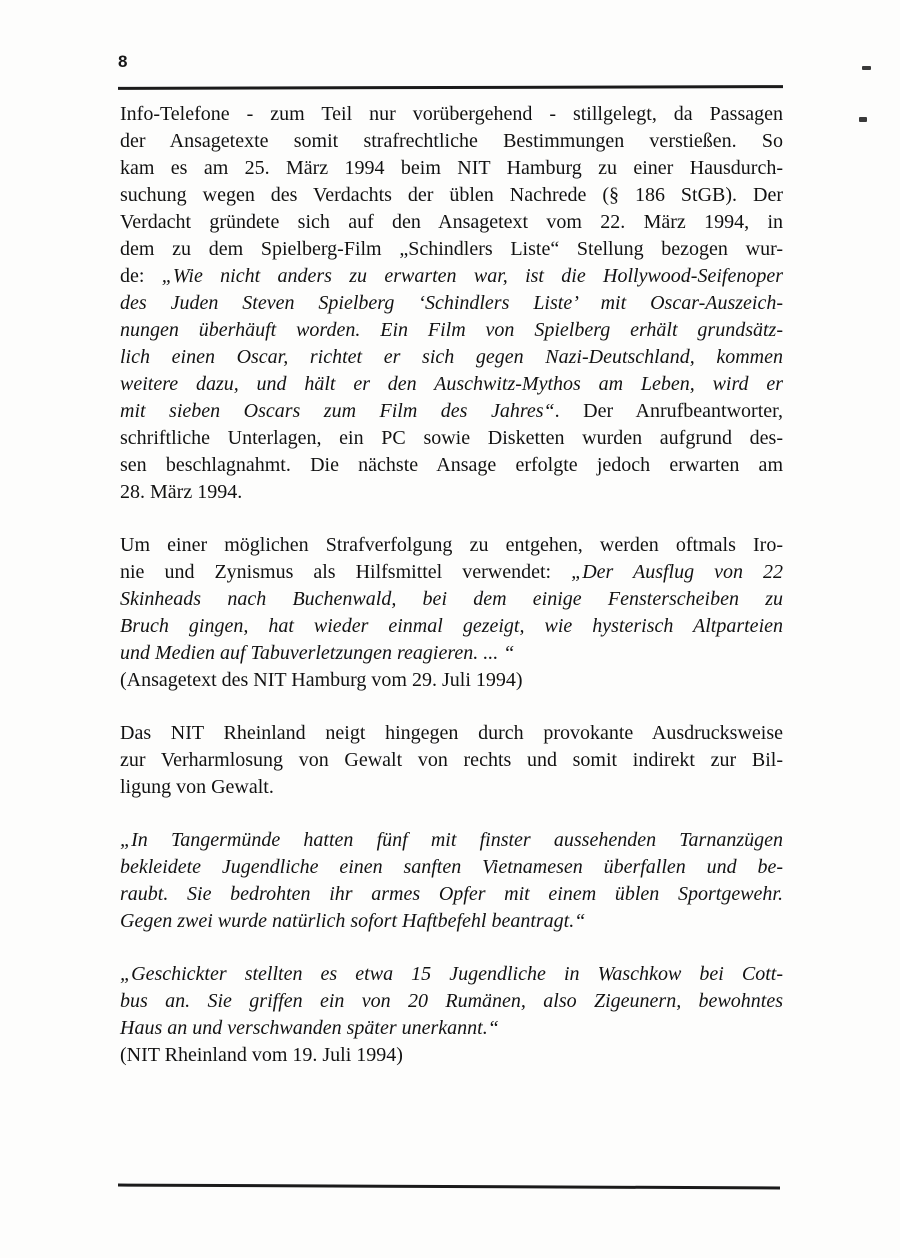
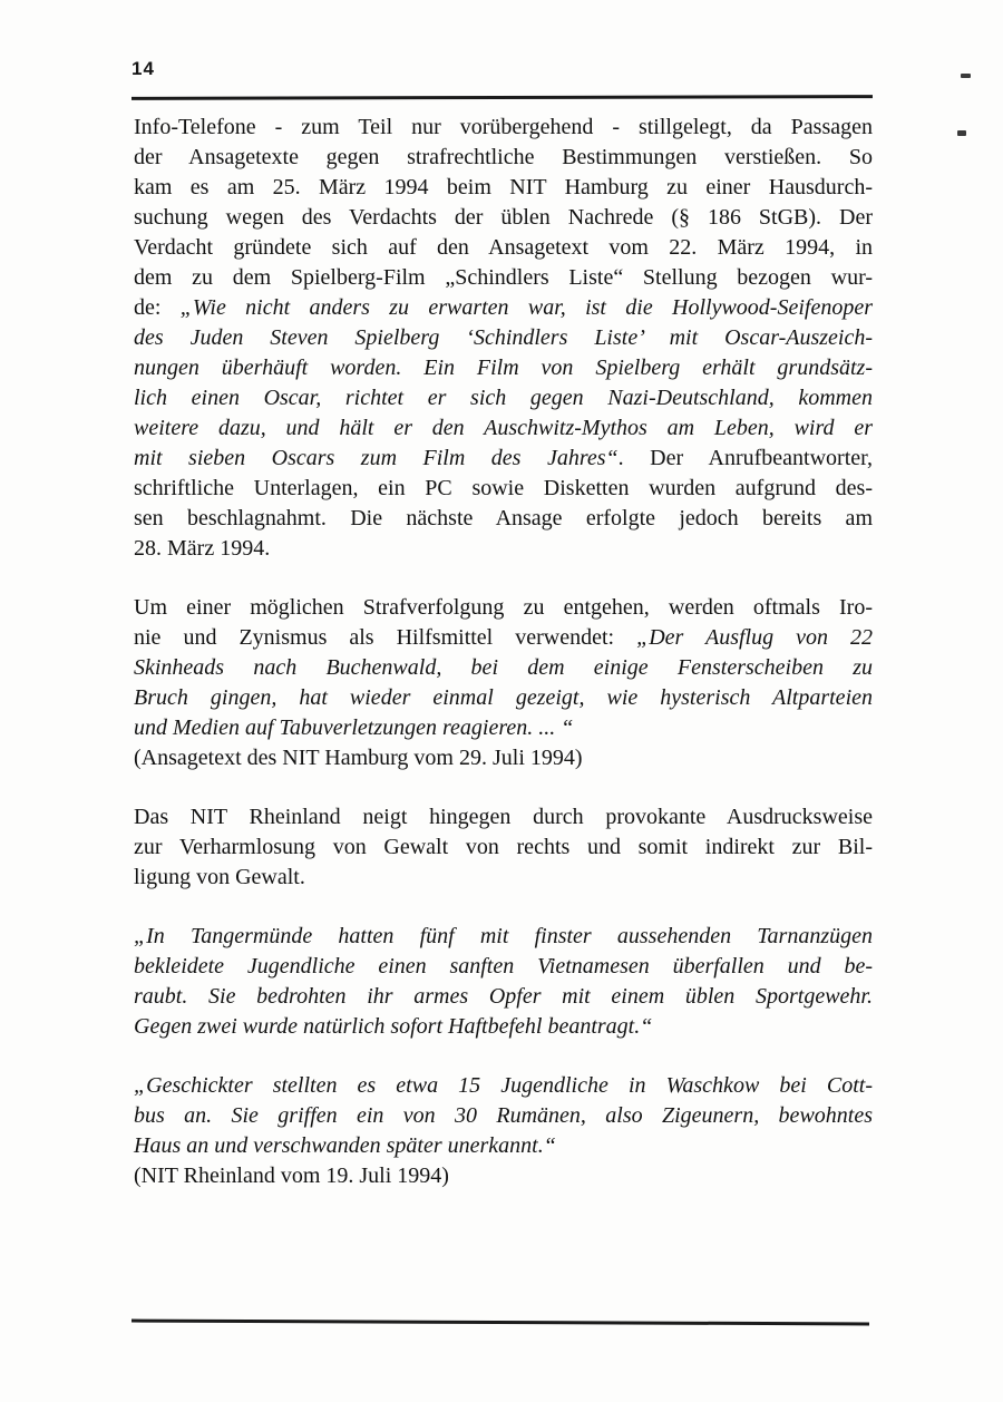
- 8
+ 14
  Info-Telefone - zum Teil nur vorübergehend - stillgelegt, da Passagen
- der Ansagetexte somit strafrechtliche Bestimmungen verstießen. So
+ der Ansagetexte gegen strafrechtliche Bestimmungen verstießen. So
  kam es am 25. März 1994 beim NIT Hamburg zu einer Hausdurch-
  suchung wegen des Verdachts der üblen Nachrede (§ 186 StGB). Der
  Verdacht gründete sich auf den Ansagetext vom 22. März 1994, in
  dem zu dem Spielberg-Film „Schindlers Liste“ Stellung bezogen wur-
  de: „Wie nicht anders zu erwarten war, ist die Hollywood-Seifenoper
  des Juden Steven Spielberg ‘Schindlers Liste’ mit Oscar-Auszeich-
  nungen überhäuft worden. Ein Film von Spielberg erhält grundsätz-
  lich einen Oscar, richtet er sich gegen Nazi-Deutschland, kommen
  weitere dazu, und hält er den Auschwitz-Mythos am Leben, wird er
  mit sieben Oscars zum Film des Jahres“. Der Anrufbeantworter,
  schriftliche Unterlagen, ein PC sowie Disketten wurden aufgrund des-
- sen beschlagnahmt. Die nächste Ansage erfolgte jedoch erwarten am
+ sen beschlagnahmt. Die nächste Ansage erfolgte jedoch bereits am
  28. März 1994.
  Um einer möglichen Strafverfolgung zu entgehen, werden oftmals Iro-
  nie und Zynismus als Hilfsmittel verwendet: „Der Ausflug von 22
  Skinheads nach Buchenwald, bei dem einige Fensterscheiben zu
  Bruch gingen, hat wieder einmal gezeigt, wie hysterisch Altparteien
  und Medien auf Tabuverletzungen reagieren. ... “
  (Ansagetext des NIT Hamburg vom 29. Juli 1994)
  Das NIT Rheinland neigt hingegen durch provokante Ausdrucksweise
  zur Verharmlosung von Gewalt von rechts und somit indirekt zur Bil-
  ligung von Gewalt.
  „In Tangermünde hatten fünf mit finster aussehenden Tarnanzügen
  bekleidete Jugendliche einen sanften Vietnamesen überfallen und be-
  raubt. Sie bedrohten ihr armes Opfer mit einem üblen Sportgewehr.
  Gegen zwei wurde natürlich sofort Haftbefehl beantragt.“
  „Geschickter stellten es etwa 15 Jugendliche in Waschkow bei Cott-
- bus an. Sie griffen ein von 20 Rumänen, also Zigeunern, bewohntes
+ bus an. Sie griffen ein von 30 Rumänen, also Zigeunern, bewohntes
  Haus an und verschwanden später unerkannt.“
  (NIT Rheinland vom 19. Juli 1994)
